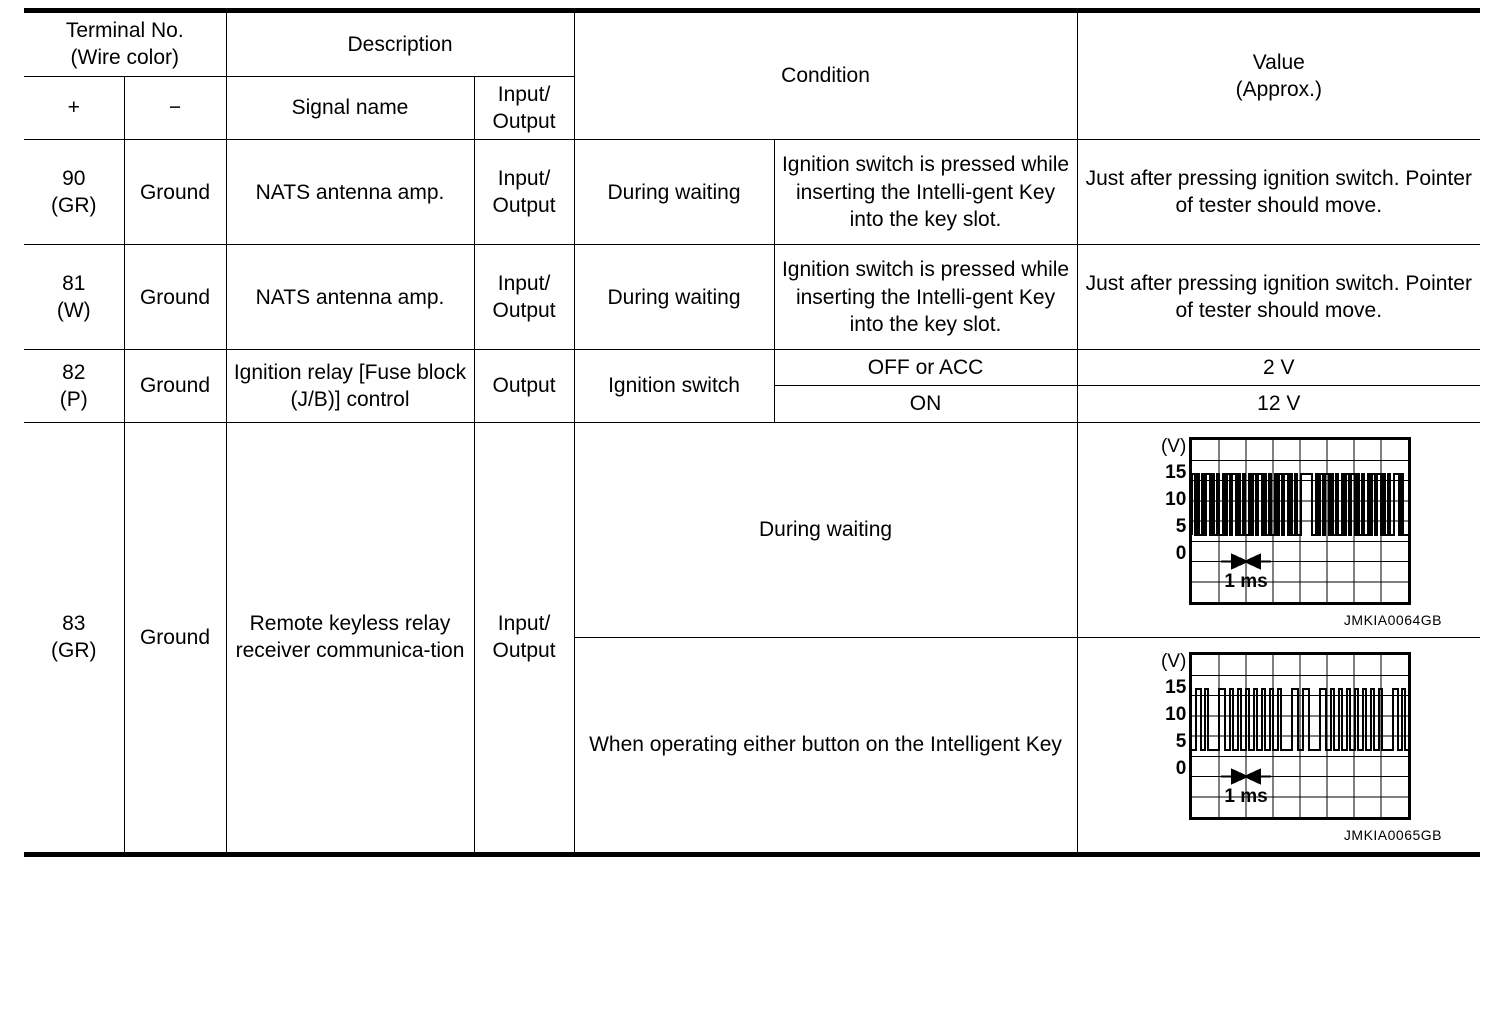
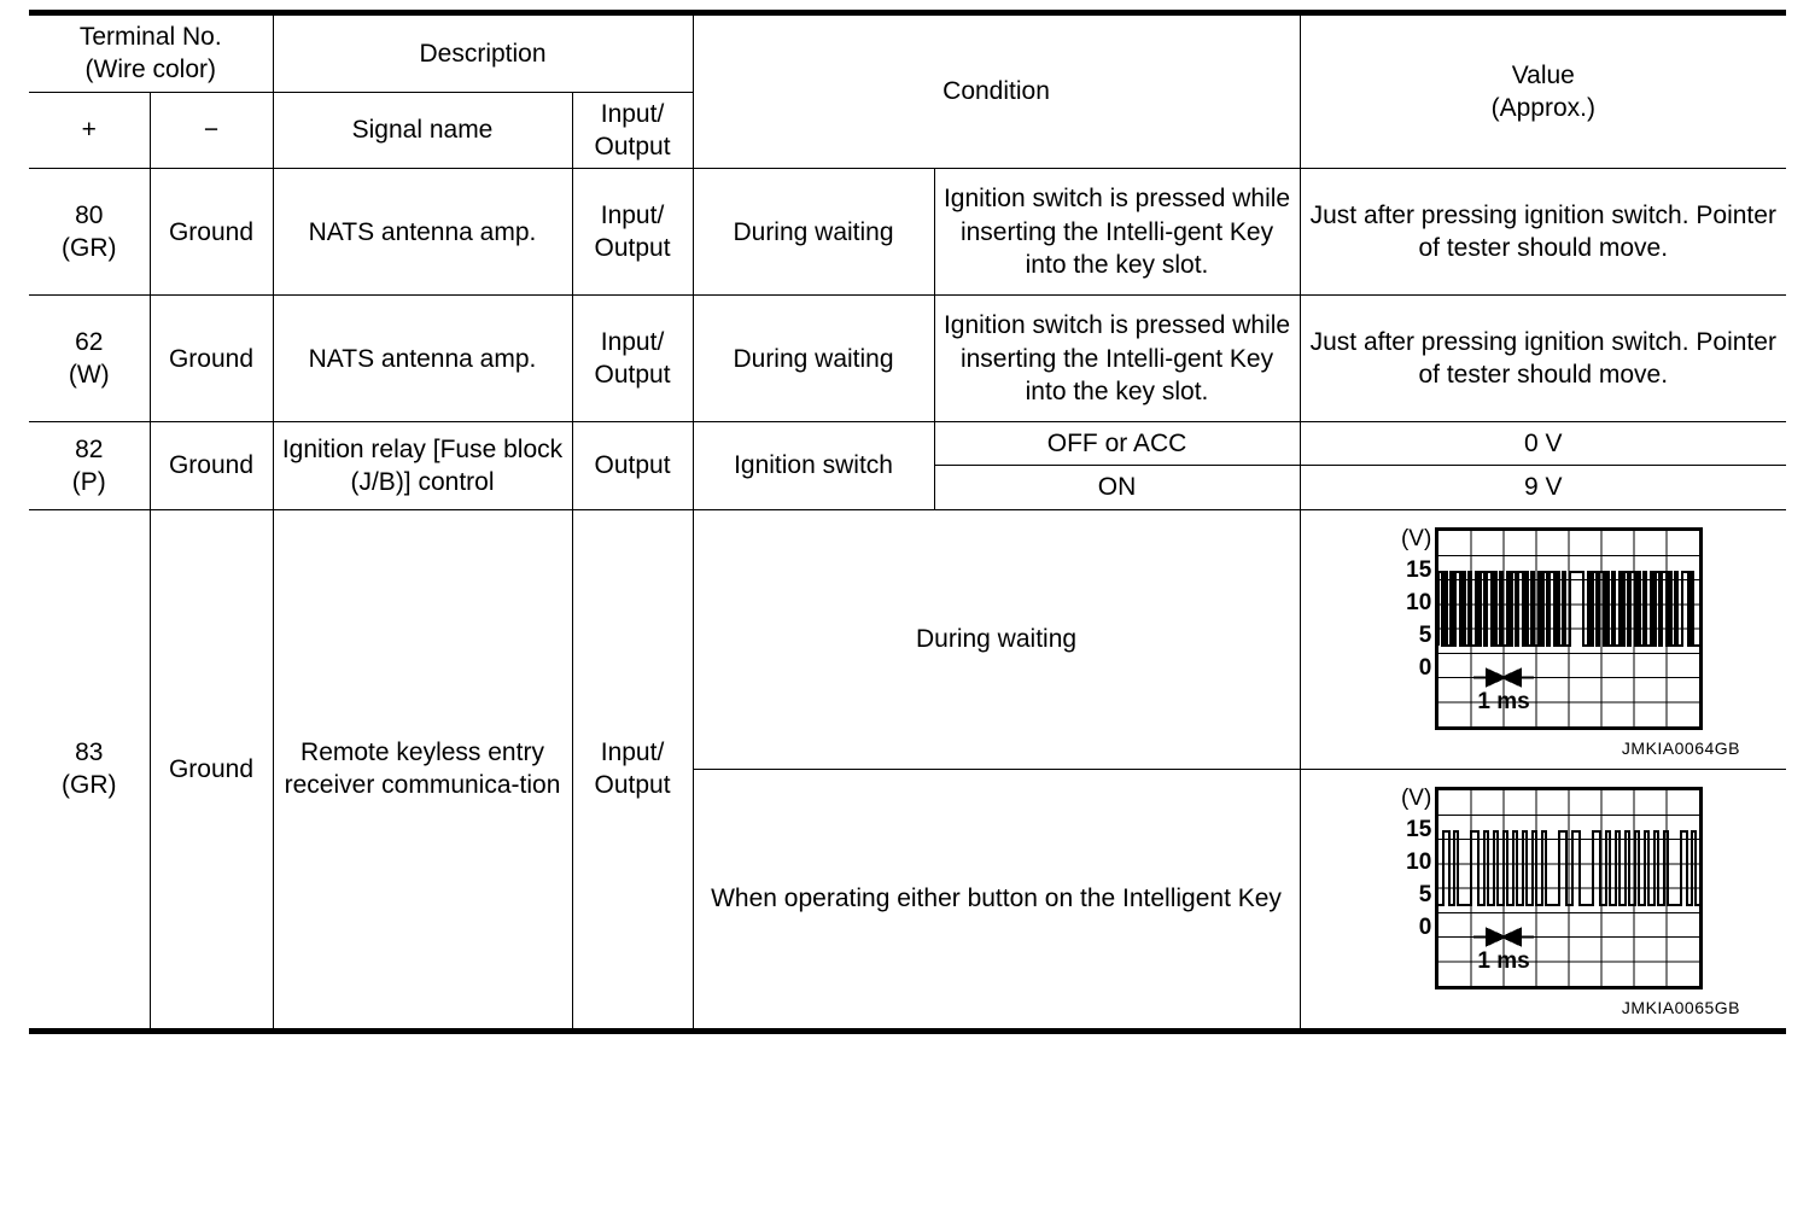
  Terminal No. (Wire color)	Description	Condition	Value (Approx.)
  +	−	Signal name	Input/ Output
- 90 (GR)	Ground	NATS antenna amp.	Input/ Output	During waiting	Ignition switch is pressed while inserting the Intelli-gent Key into the key slot.	Just after pressing ignition switch. Pointer of tester should move.
+ 80 (GR)	Ground	NATS antenna amp.	Input/ Output	During waiting	Ignition switch is pressed while inserting the Intelli-gent Key into the key slot.	Just after pressing ignition switch. Pointer of tester should move.
- 81 (W)	Ground	NATS antenna amp.	Input/ Output	During waiting	Ignition switch is pressed while inserting the Intelli-gent Key into the key slot.	Just after pressing ignition switch. Pointer of tester should move.
+ 62 (W)	Ground	NATS antenna amp.	Input/ Output	During waiting	Ignition switch is pressed while inserting the Intelli-gent Key into the key slot.	Just after pressing ignition switch. Pointer of tester should move.
- 82 (P)	Ground	Ignition relay [Fuse block (J/B)] control	Output	Ignition switch	OFF or ACC	2 V
+ 82 (P)	Ground	Ignition relay [Fuse block (J/B)] control	Output	Ignition switch	OFF or ACC	0 V
- ON	12 V
+ ON	9 V
- 83 (GR)	Ground	Remote keyless relay receiver communica-tion	Input/ Output	During waiting	(V) 15 10 5 0 1 ms JMKIA0064GB
+ 83 (GR)	Ground	Remote keyless entry receiver communica-tion	Input/ Output	During waiting	(V) 15 10 5 0 1 ms JMKIA0064GB
  When operating either button on the Intelligent Key	(V) 15 10 5 0 1 ms JMKIA0065GB
